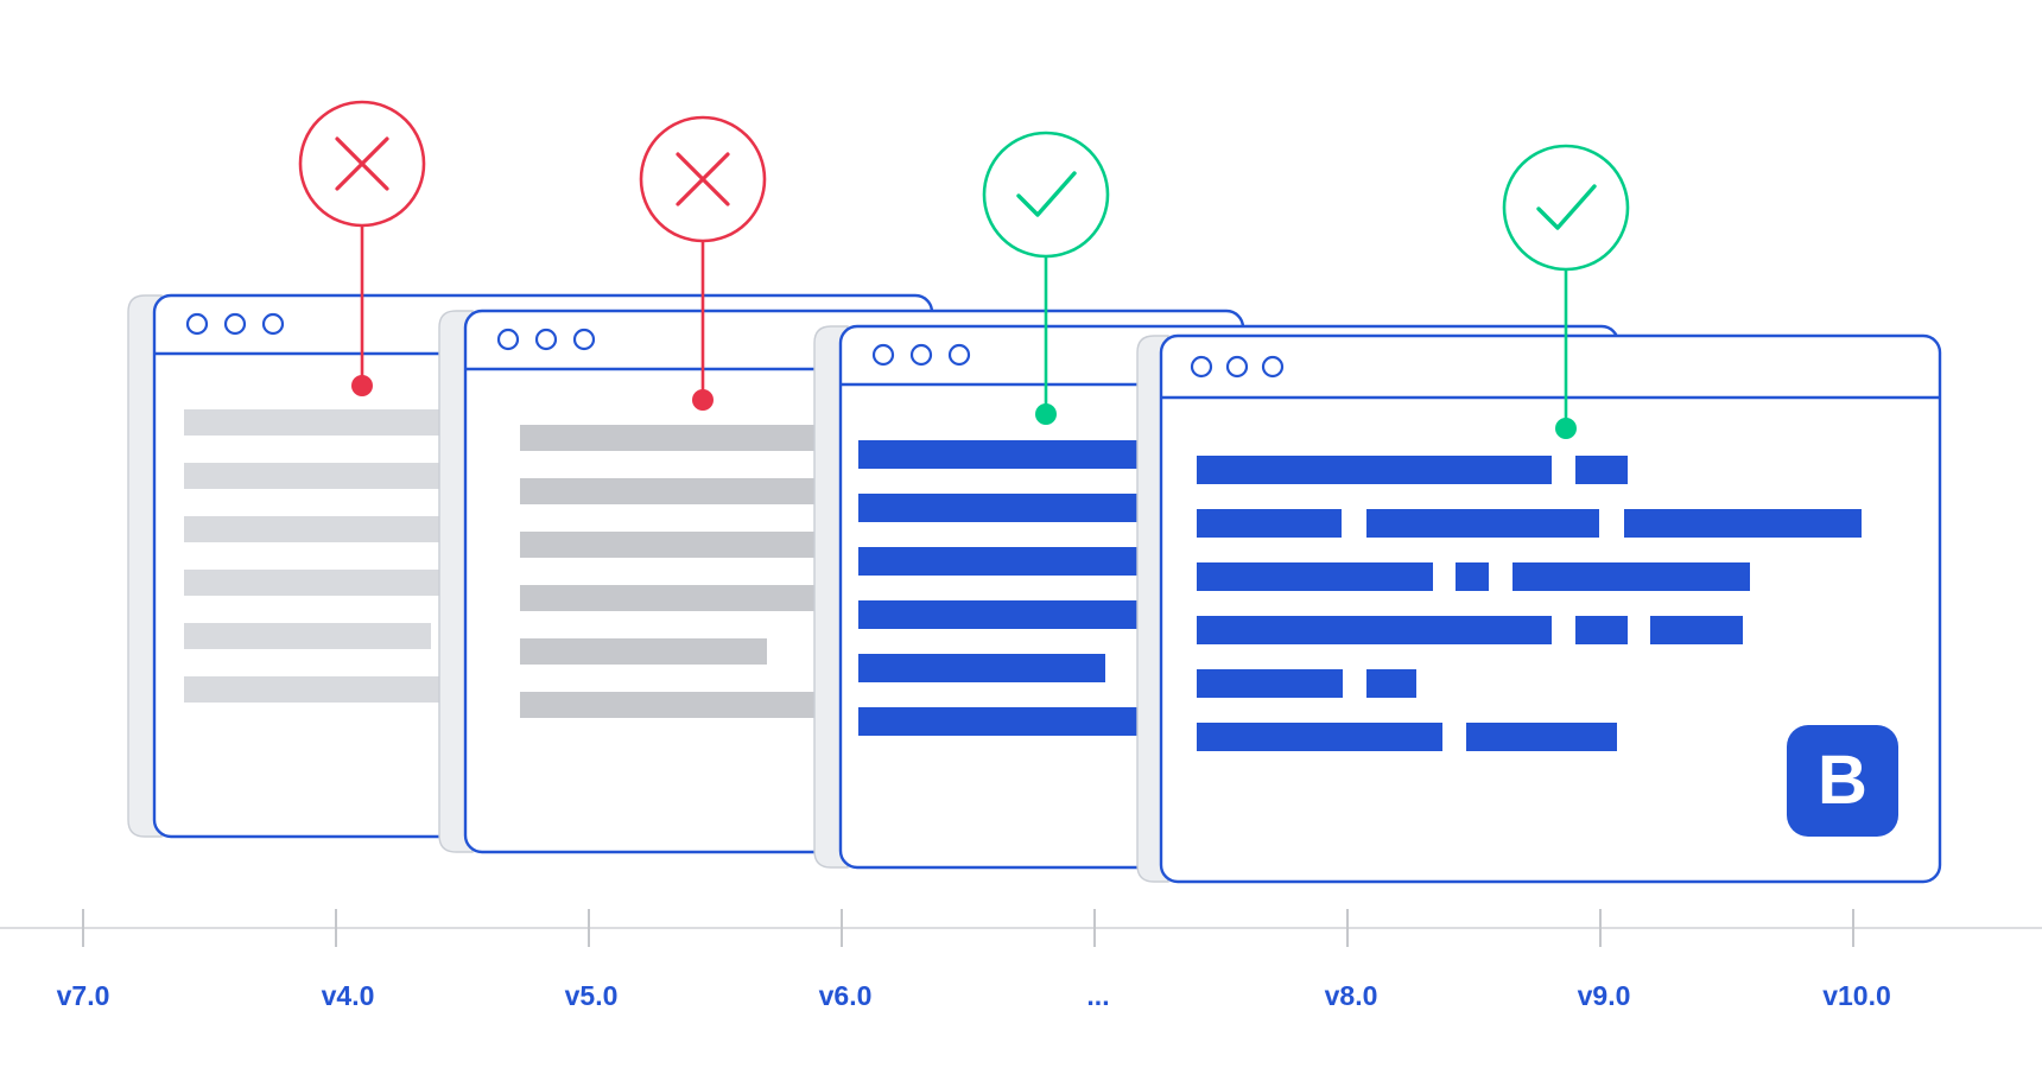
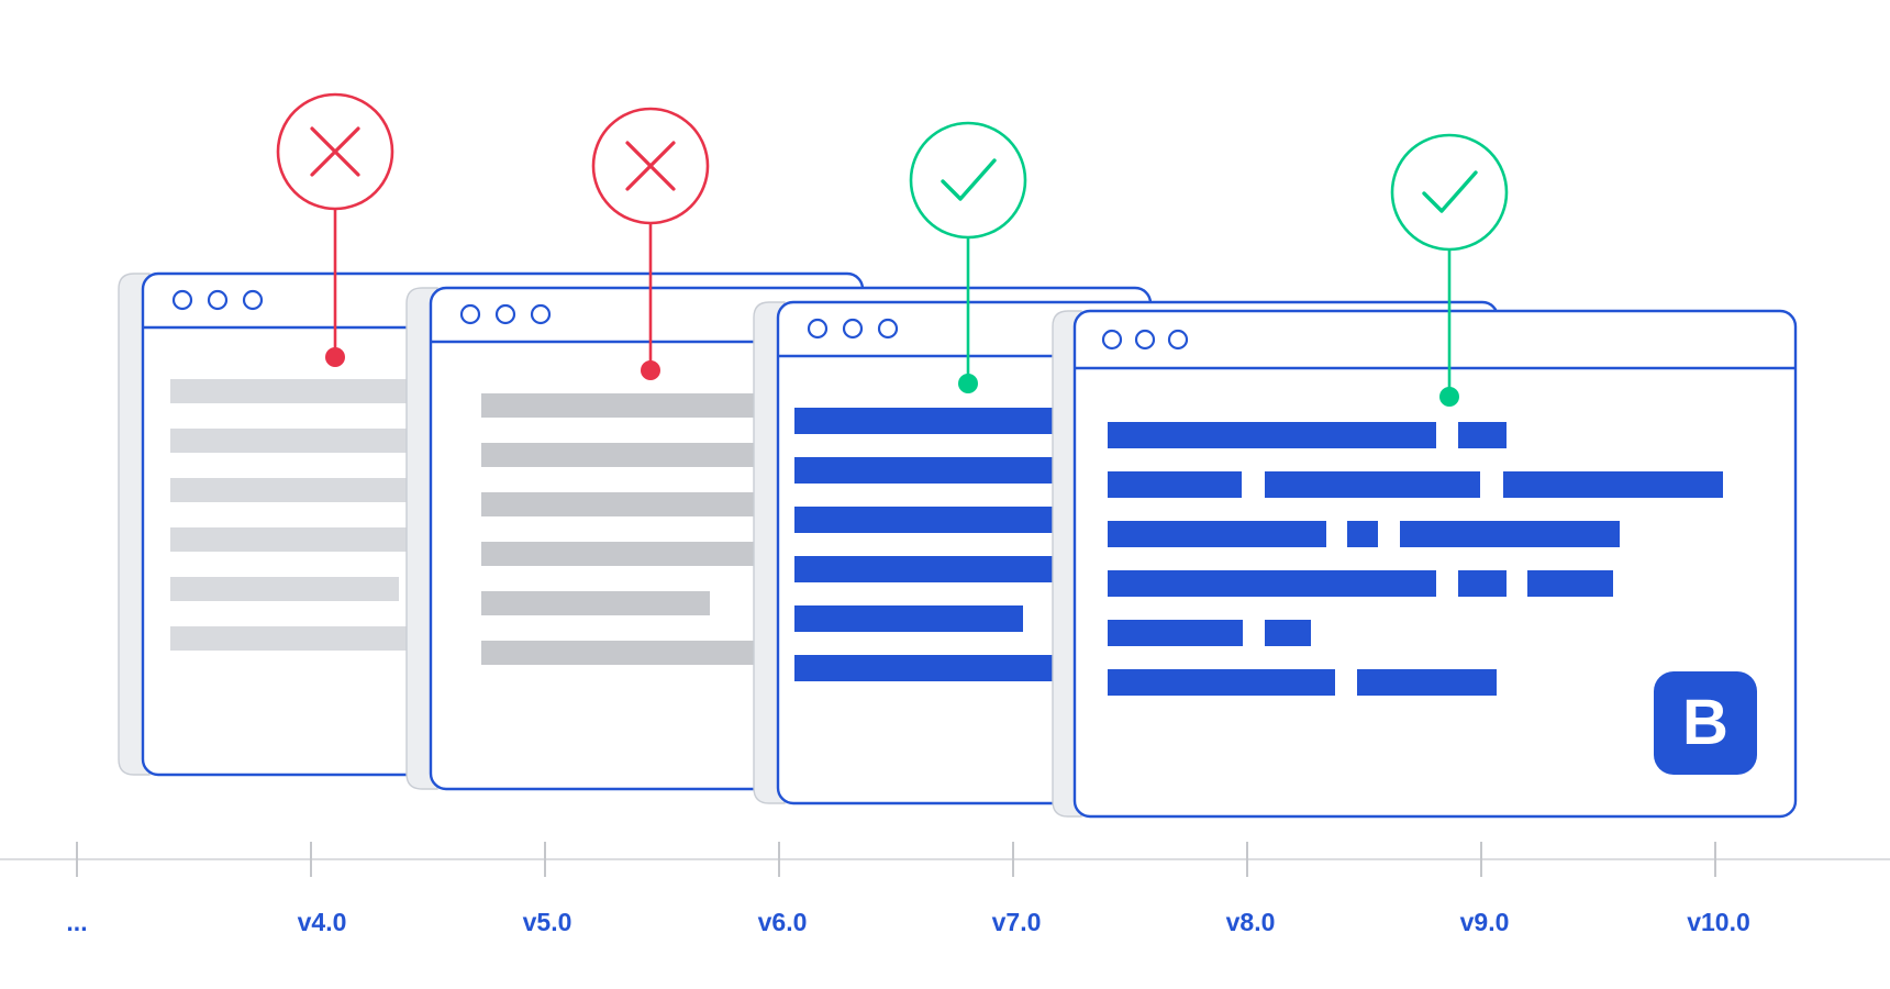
- v7.0
+ ...
  v4.0
  v5.0
  v6.0
- ...
+ v7.0
  v8.0
  v9.0
  v10.0
  B
